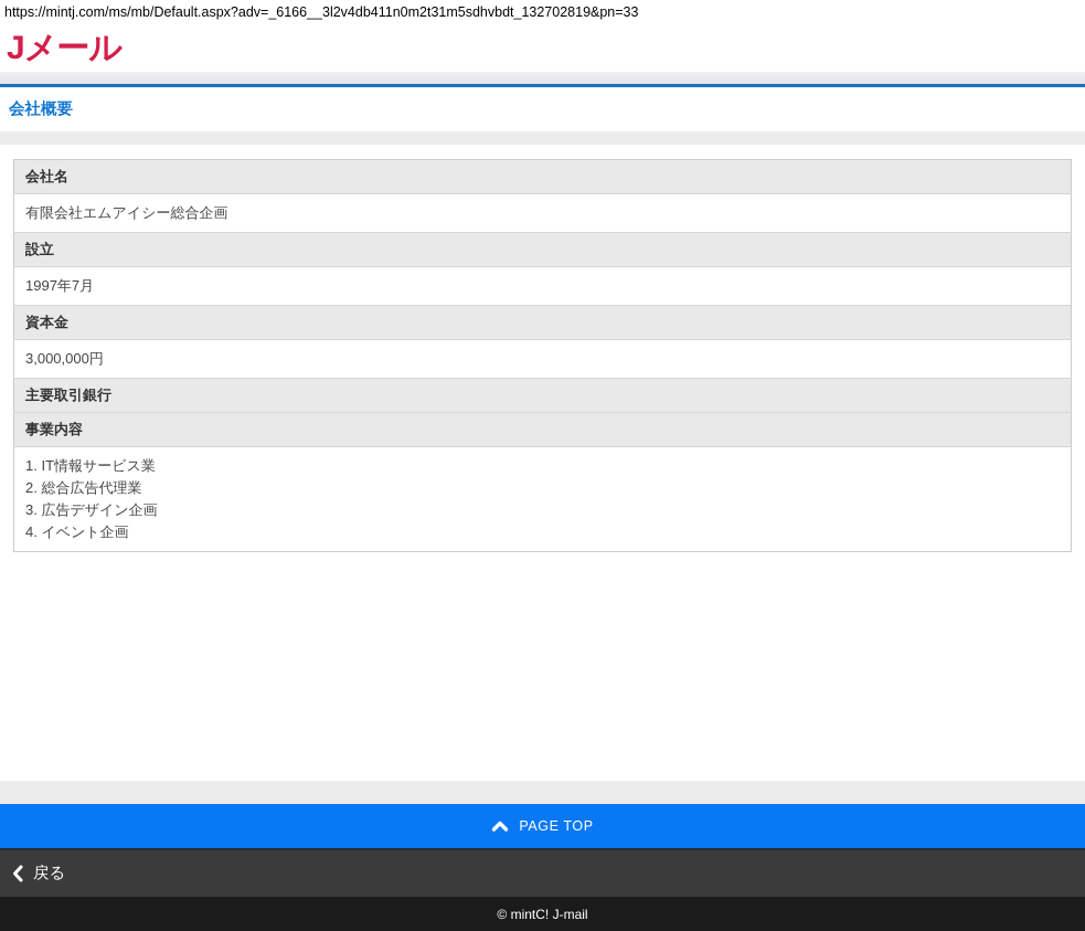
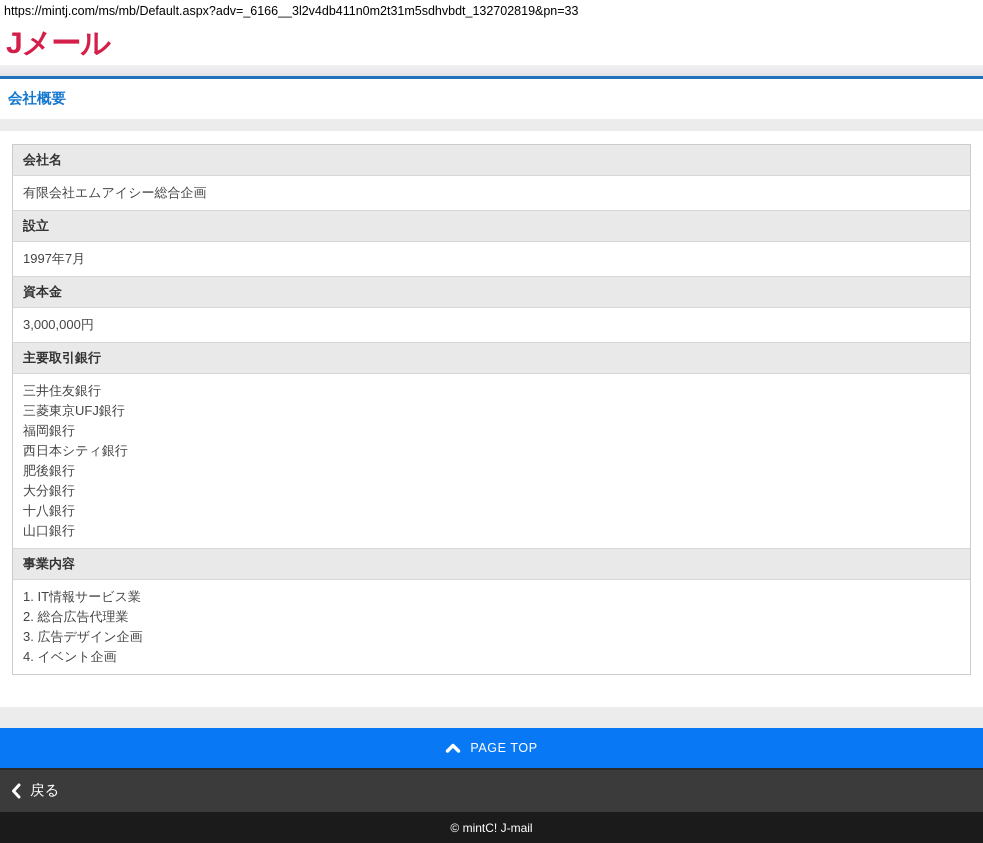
  https://mintj.com/ms/mb/Default.aspx?adv=_6166__3l2v4db411n0m2t31m5sdhvbdt_132702819&pn=33
  Jメール
  会社概要
  会社名
  有限会社エムアイシー総合企画
  設立
  1997年7月
  資本金
  3,000,000円
  主要取引銀行
+ 三井住友銀行 三菱東京UFJ銀行 福岡銀行 西日本シティ銀行 肥後銀行 大分銀行 十八銀行 山口銀行
  事業内容
  1. IT情報サービス業 2. 総合広告代理業 3. 広告デザイン企画 4. イベント企画
  PAGE TOP
  戻る
  © mintC! J-mail
